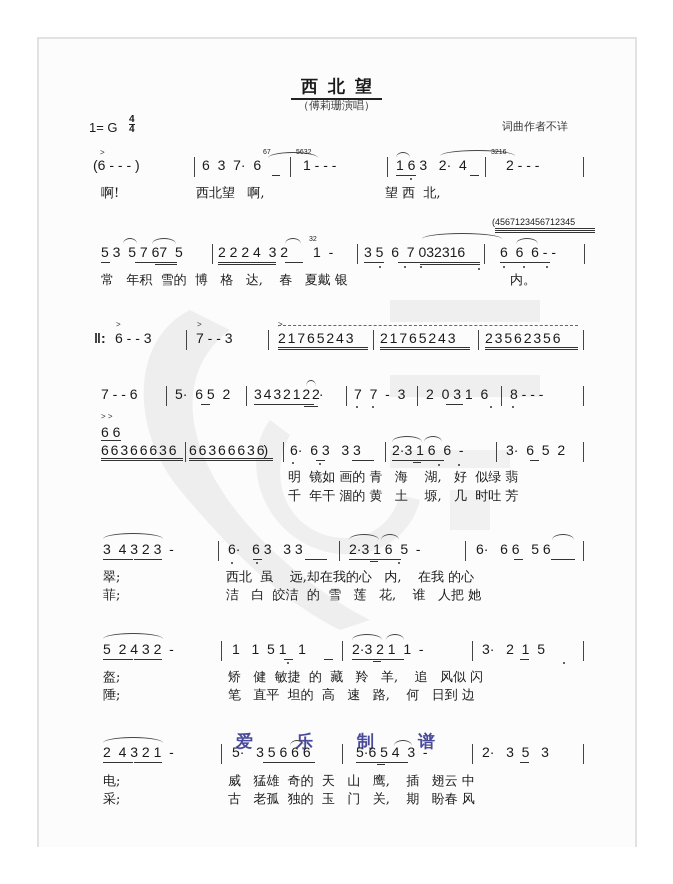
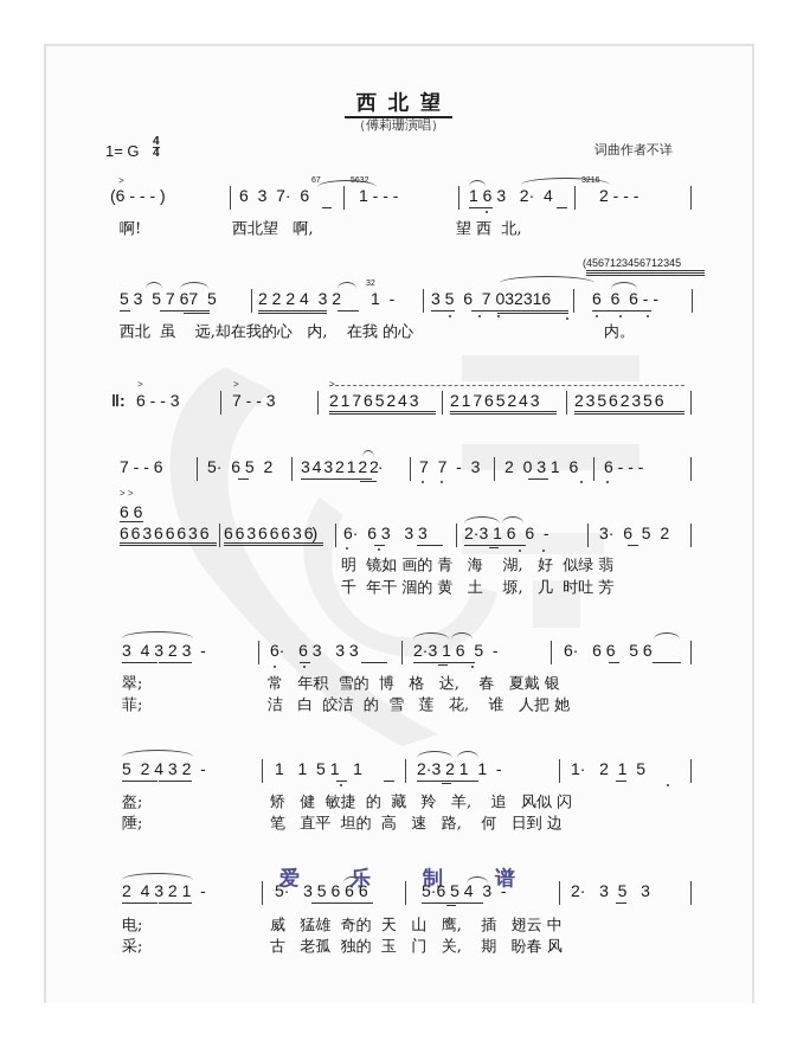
  西北望
  （傅莉珊演唱）
  1= G
  4
  4
  词曲作者不详
  >
  (6 - - - )
  6 3 7· 6
  1 - - -
  1 6 3 2· 4
  2 - - -
  啊!
  西北望 啊,
  望 西 北,
  (4567123456712345
  5 3 5 7 67 5
  2 2 2 4 3 2
  1 -
  3 5 6 7 032316
  6 6 6 - -
- 常 年积 雪的 博 格 达, 春 夏戴 银
+ 西北 虽 远,却在我的心 内, 在我 的心
  内。
  ‖:
  >
  6 - - 3
  >
  7 - - 3
  >
  2 1 7 6 5 2 4 3
  2 1 7 6 5 2 4 3
  2 3 5 6 2 3 5 6
  7 - - 6
  5· 6 5 2
  3 4 3 2 1 2 2·
  7 7 - 3
  2 0 3 1 6
- 8 - - -
+ 6 - - -
  > >
  6 6
  6 6 3 6 6 6 3 6
  6 6 3 6 6 6 3 6)
  6· 6 3 3 3
  2·3 1 6 6 -
  3· 6 5 2
  明 镜如 画的 青 海 湖, 好 似绿 翡
  千 年干 涸的 黄 土 塬, 几 时吐 芳
  3 4 3 2 3 -
  6· 6 3 3 3
  2·3 1 6 5 -
  6· 6 6 5 6
  翠;
- 西北 虽 远,却在我的心 内, 在我 的心
+ 常 年积 雪的 博 格 达, 春 夏戴 银
  菲;
  洁 白 皎洁 的 雪 莲 花, 谁 人把 她
  5 2 4 3 2 -
  1 1 5 1 1
  2·3 2 1 1 -
- 3· 2 1 5
+ 1· 2 1 5
  盔;
  矫 健 敏捷 的 藏 羚 羊, 追 风似 闪
  陲;
  笔 直平 坦的 高 速 路, 何 日到 边
  爱
  乐
  制
  谱
  2 4 3 2 1 -
  5· 3 5 6 6 6
  5·6 5 4 3 -
  2· 3 5 3
  电;
  威 猛雄 奇的 天 山 鹰, 插 翅云 中
  采;
  古 老孤 独的 玉 门 关, 期 盼春 风
